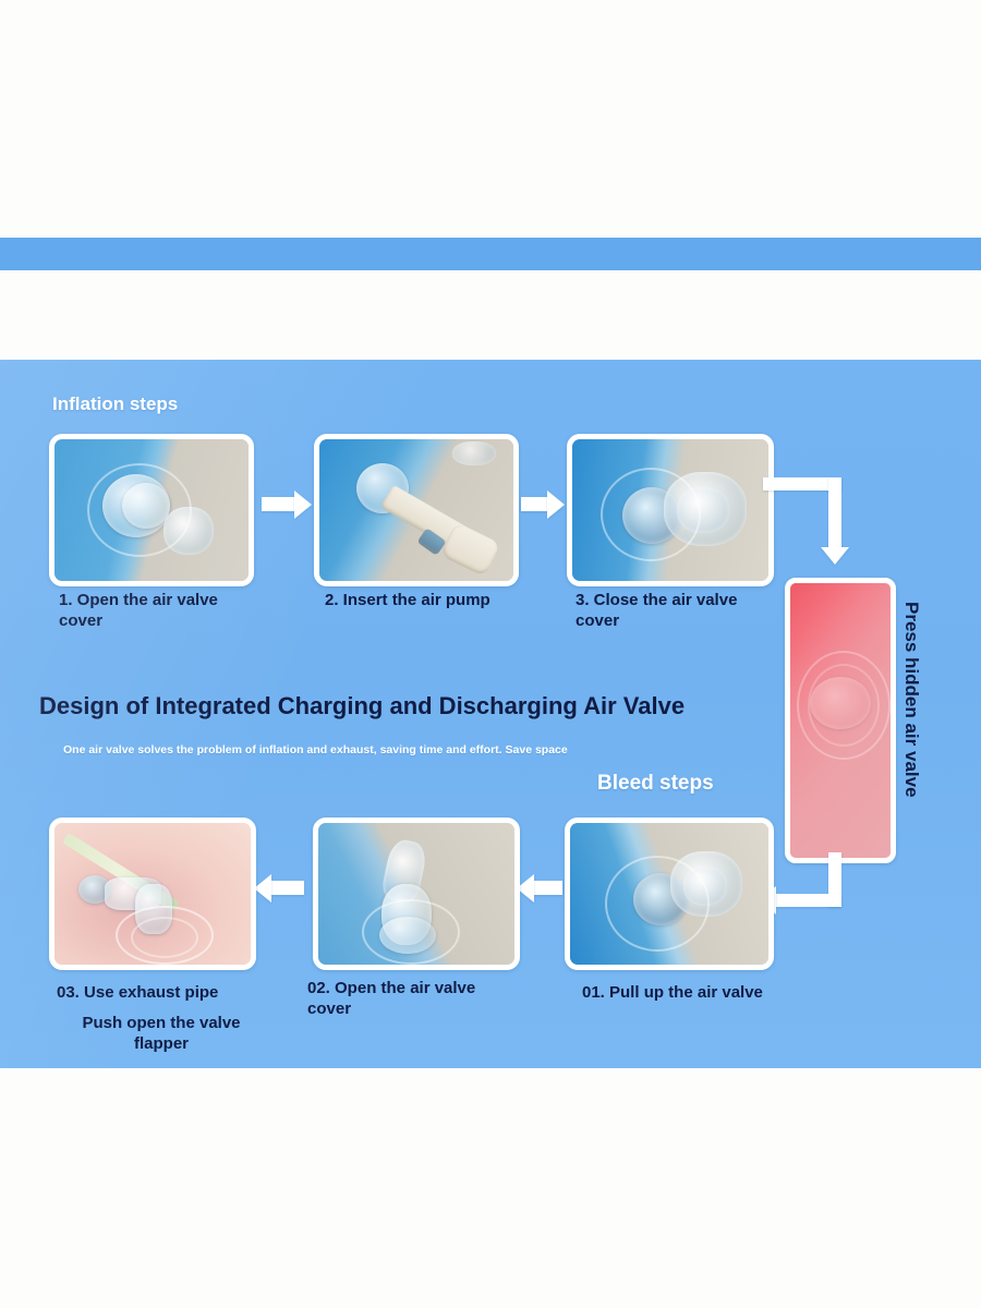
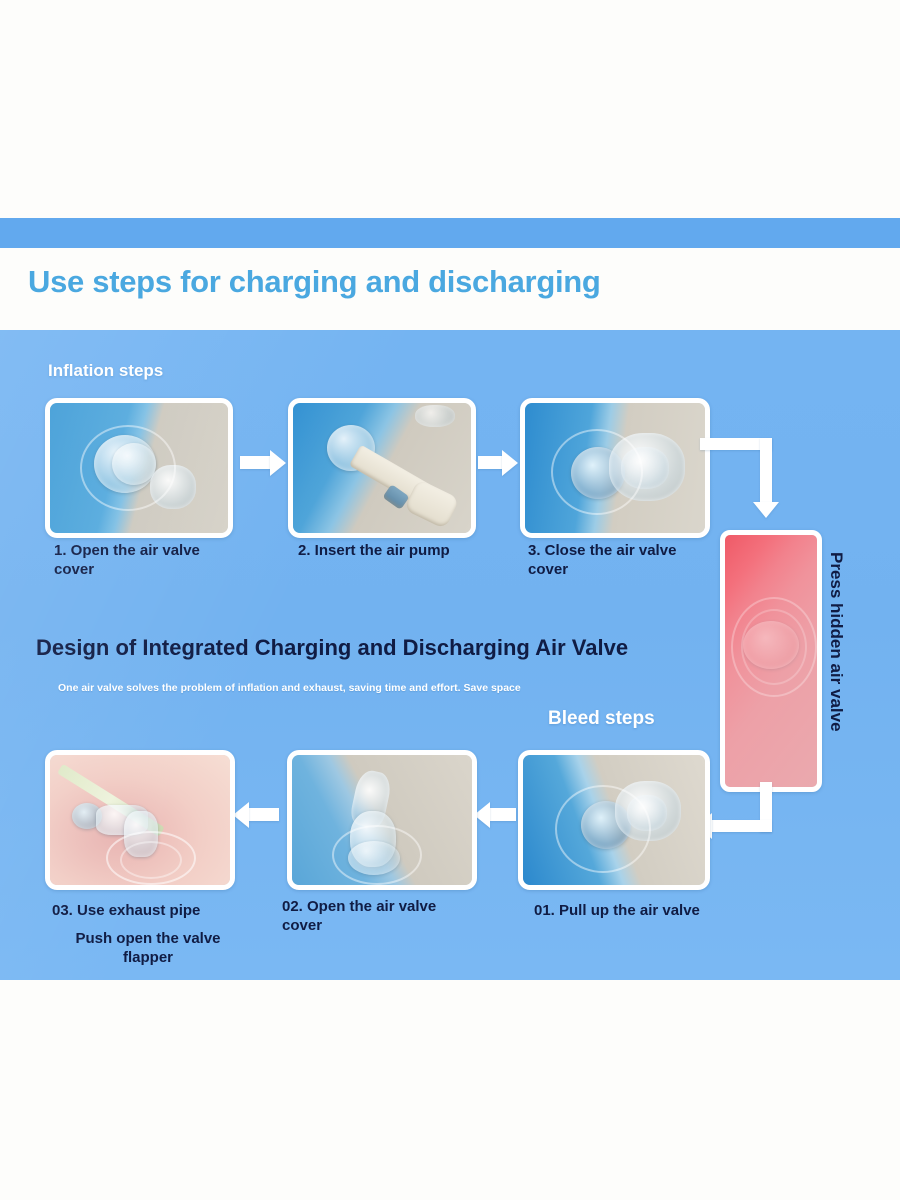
+ Use steps for charging and discharging
